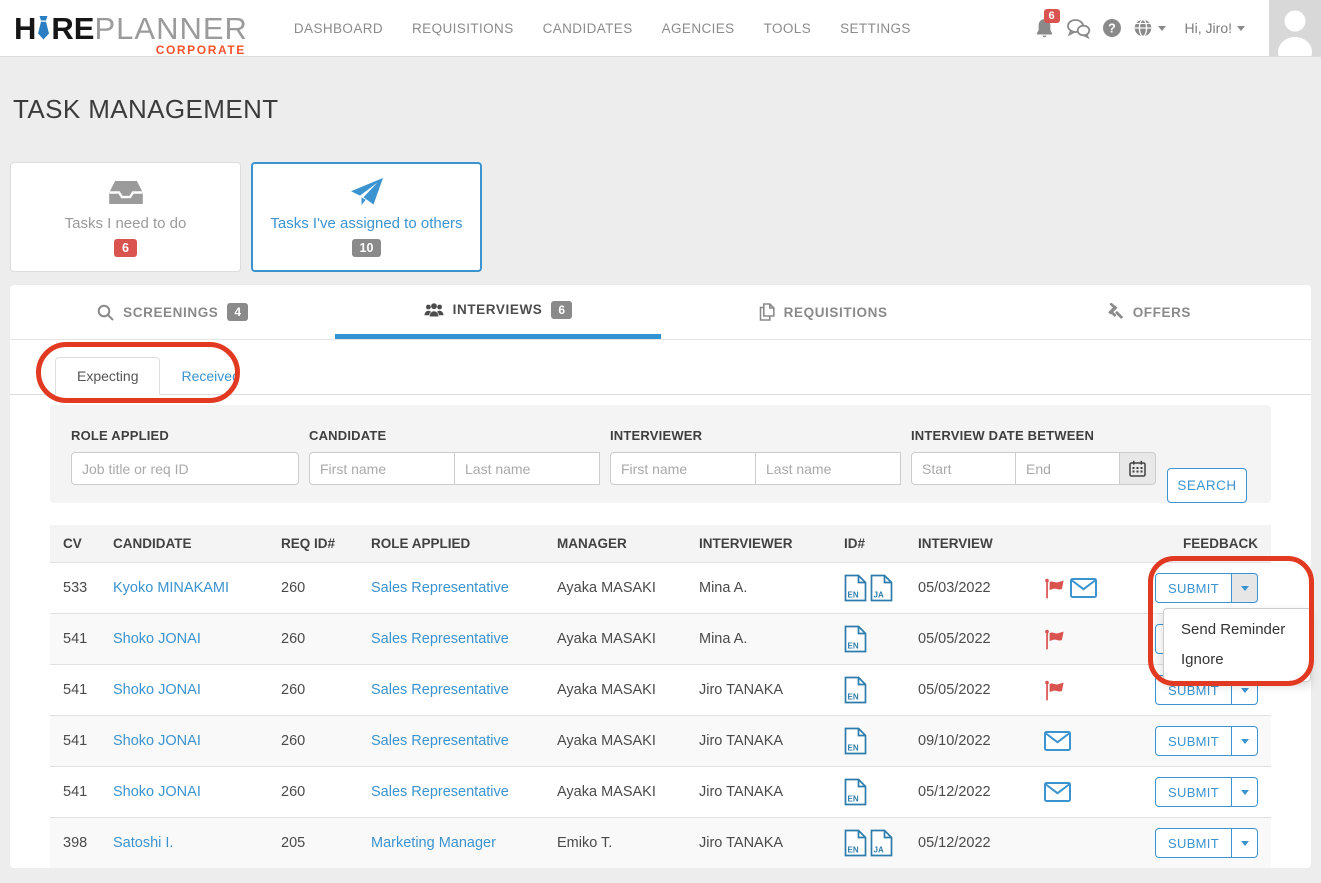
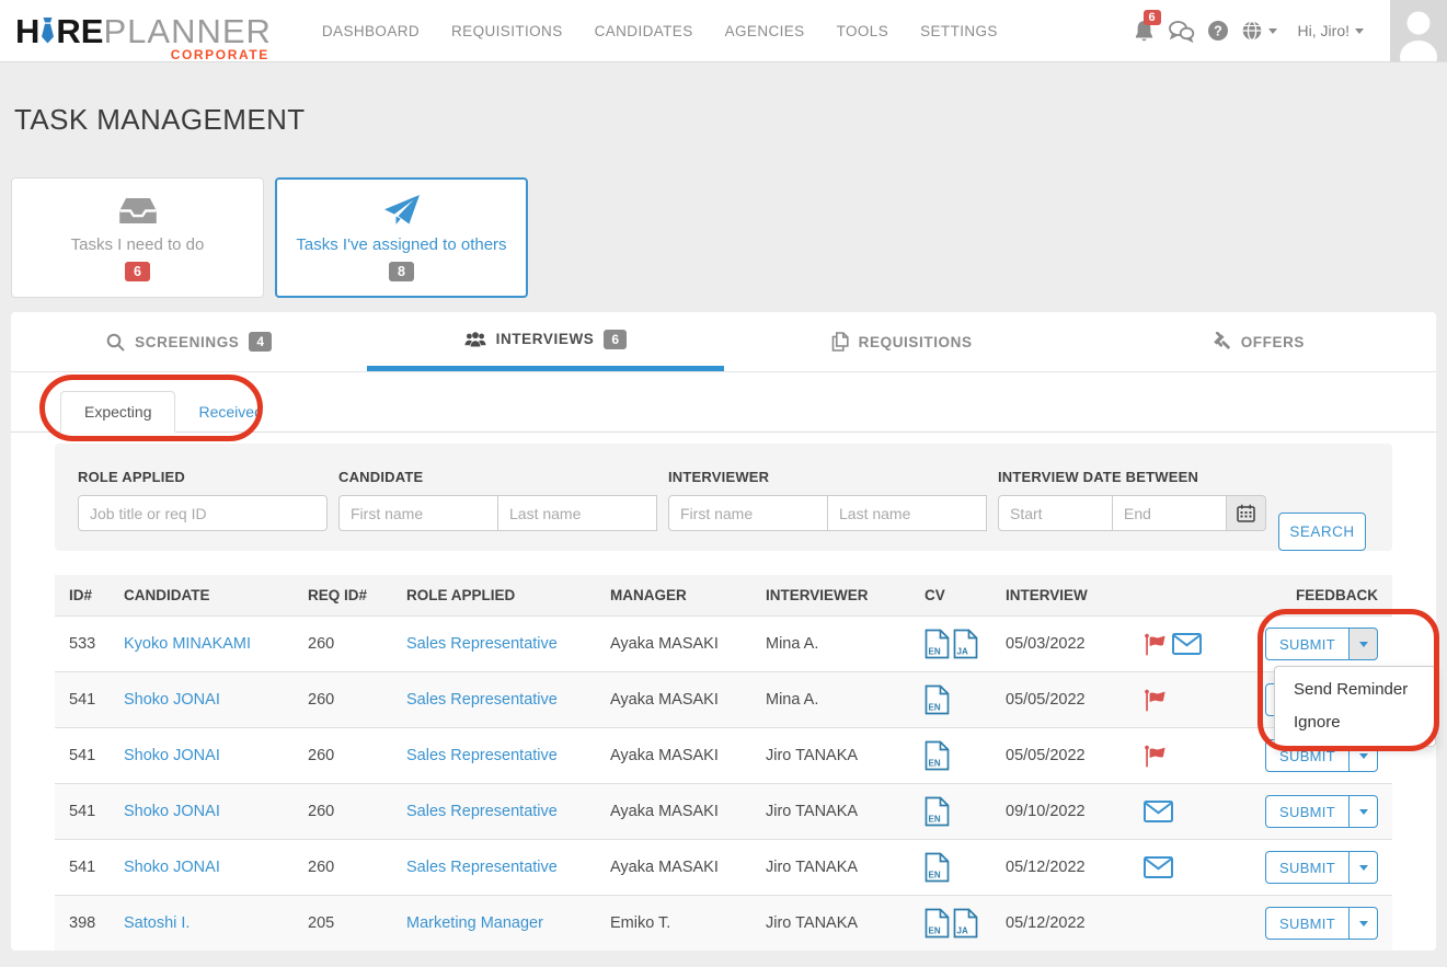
  H
  RE
  PLANNER
  CORPORATE
  DASHBOARD
  REQUISITIONS
  CANDIDATES
  AGENCIES
  TOOLS
  SETTINGS
  6
  ?
  Hi, Jiro!
  TASK MANAGEMENT
  Tasks I need to do
  6
  Tasks I've assigned to others
- 10
+ 8
  SCREENINGS
  4
  INTERVIEWS
  6
  REQUISITIONS
  OFFERS
  Expecting
  Received
  ROLE APPLIED
  Job title or req ID
  CANDIDATE
  First name
  Last name
  INTERVIEWER
  First name
  Last name
  INTERVIEW DATE BETWEEN
  Start
  End
  SEARCH
- CV
+ ID#
  CANDIDATE
  REQ ID#
  ROLE APPLIED
  MANAGER
  INTERVIEWER
- ID#
+ CV
  INTERVIEW
  FEEDBACK
  533
  Kyoko MINAKAMI
  260
  Sales Representative
  Ayaka MASAKI
  Mina A.
  EN
  JA
  05/03/2022
  SUBMIT
  541
  Shoko JONAI
  260
  Sales Representative
  Ayaka MASAKI
  Mina A.
  EN
  05/05/2022
  541
  Shoko JONAI
  260
  Sales Representative
  Ayaka MASAKI
  Jiro TANAKA
  EN
  05/05/2022
  SUBMIT
  541
  Shoko JONAI
  260
  Sales Representative
  Ayaka MASAKI
  Jiro TANAKA
  EN
  09/10/2022
  SUBMIT
  541
  Shoko JONAI
  260
  Sales Representative
  Ayaka MASAKI
  Jiro TANAKA
  EN
  05/12/2022
  SUBMIT
  398
  Satoshi I.
  205
  Marketing Manager
  Emiko T.
  Jiro TANAKA
  EN
  JA
  05/12/2022
  SUBMIT
  Send Reminder
  Ignore
